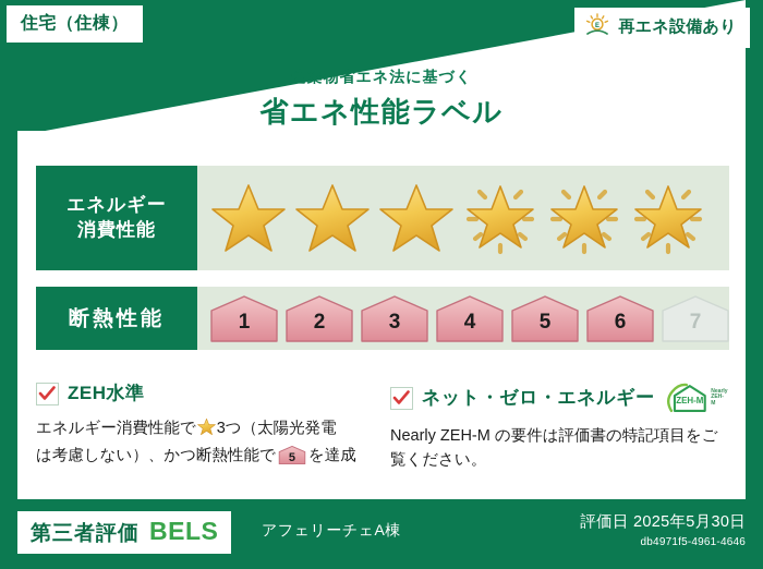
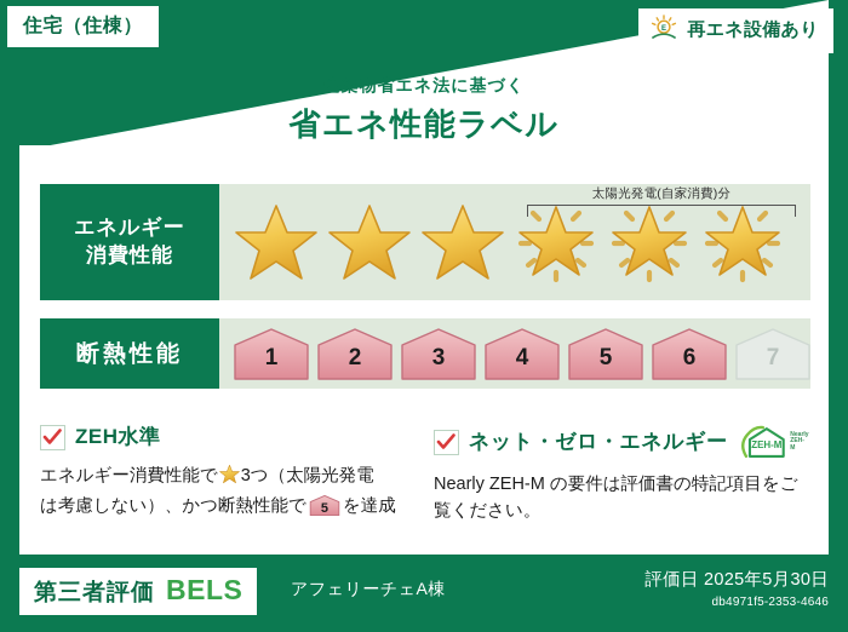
  住宅（住棟）
  再エネ設備あり
  建築物省エネ法に基づく
  省エネ性能ラベル
  エネルギー
  消費性能
+ 太陽光発電(自家消費)分
  断熱性能
  1
  2
  3
  4
  5
  6
  7
  ZEH水準
  エネルギー消費性能で 3つ（太陽光発電
  は考慮しない）、かつ断熱性能で
  5
  を達成
  ネット・ゼロ・エネルギー
  ZEH-M
  Nearly ZEH-M の要件は評価書の特記項目をご覧ください。
  第三者評価
  BELS
  アフェリーチェA棟
  評価日 2025年5月30日
- db4971f5-4961-4646
+ db4971f5-2353-4646
